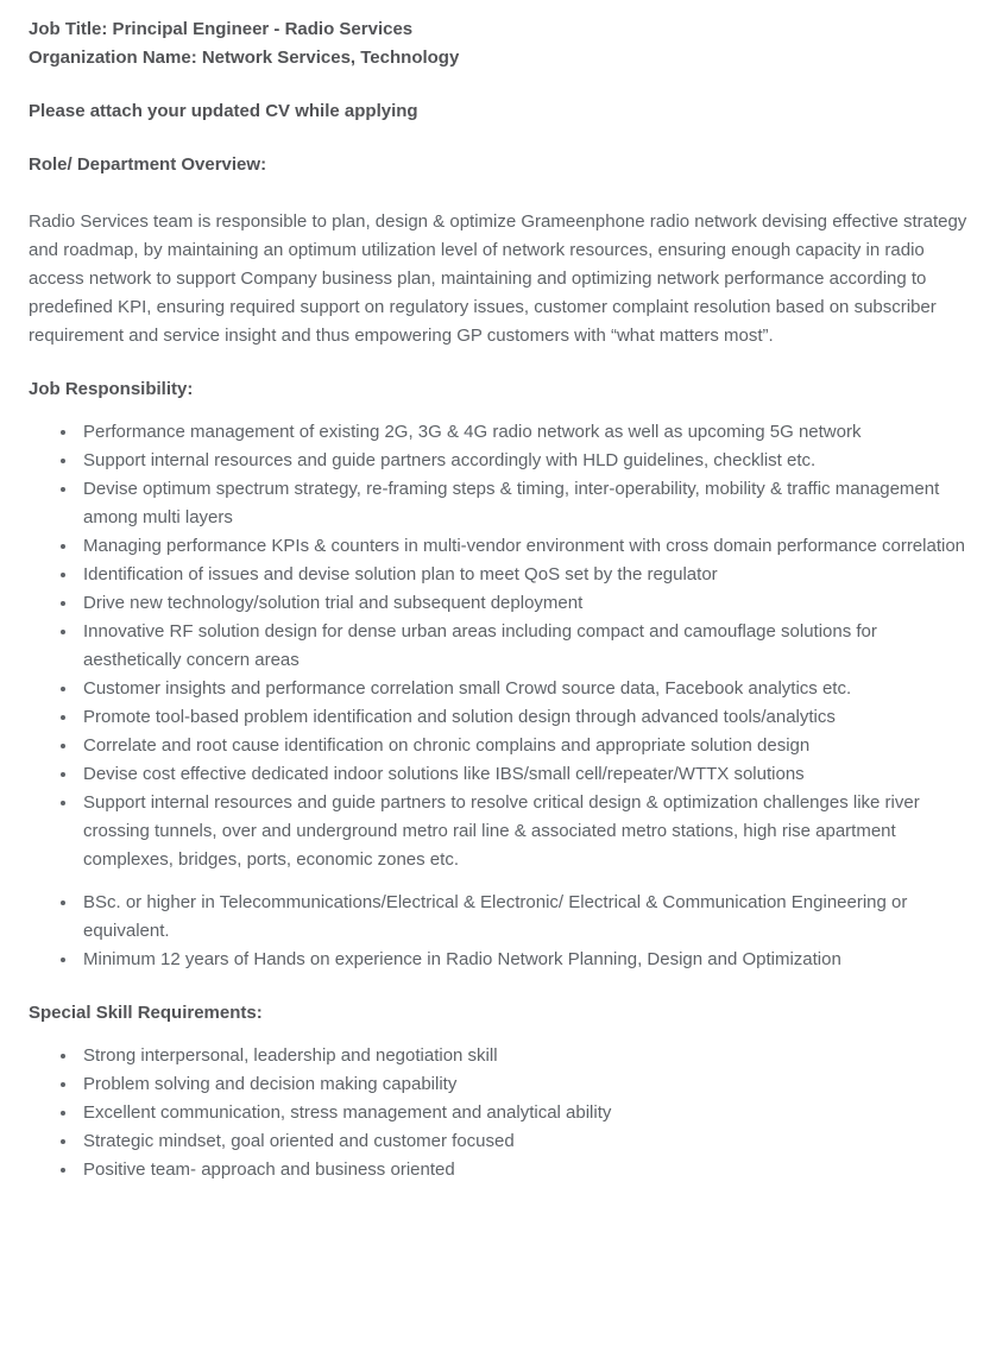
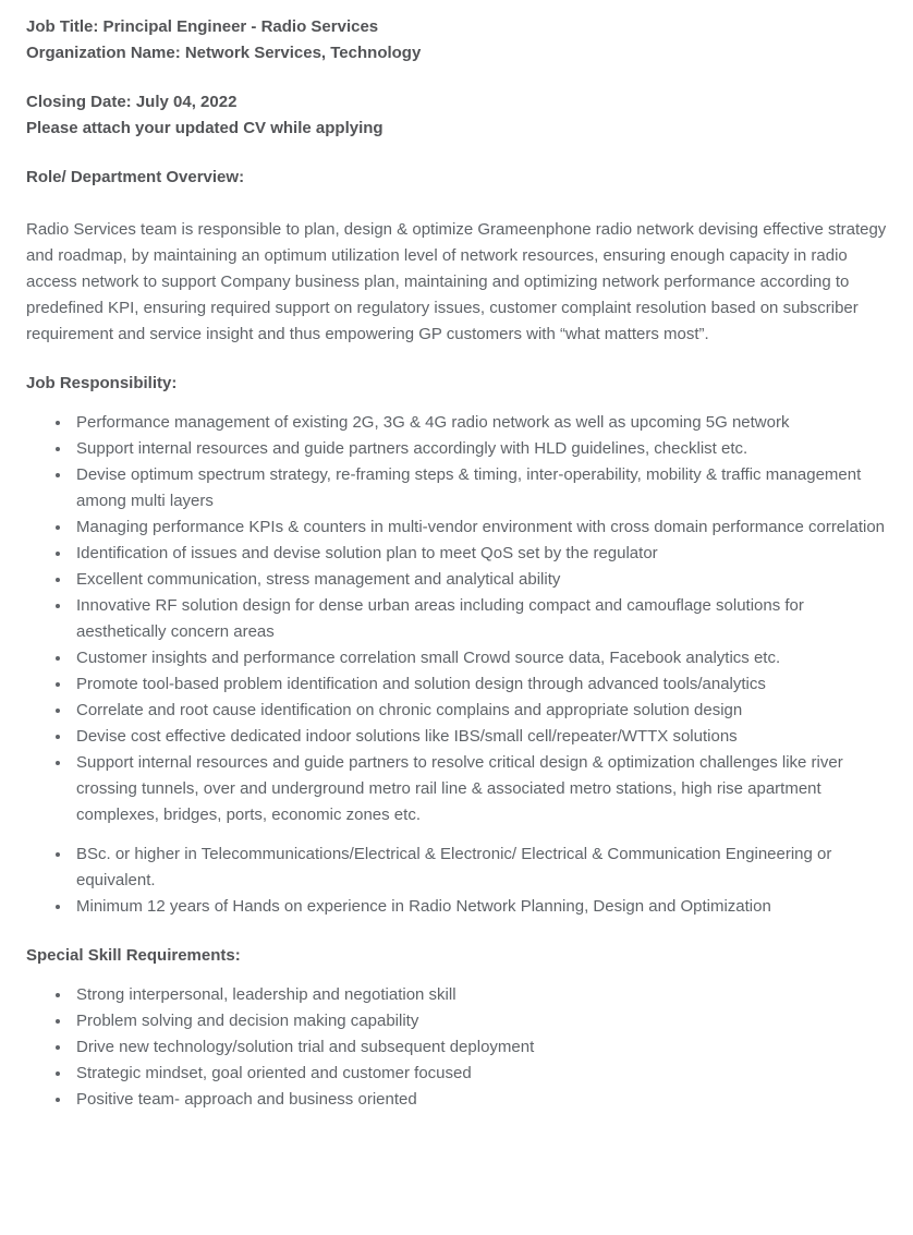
  Job Title: Principal Engineer - Radio Services
  Organization Name: Network Services, Technology
+ Closing Date: July 04, 2022
  Please attach your updated CV while applying
  Role/ Department Overview:
  Radio Services team is responsible to plan, design & optimize Grameenphone radio network devising effective strategy and roadmap, by maintaining an optimum utilization level of network resources, ensuring enough capacity in radio access network to support Company business plan, maintaining and optimizing network performance according to predefined KPI, ensuring required support on regulatory issues, customer complaint resolution based on subscriber requirement and service insight and thus empowering GP customers with “what matters most”.
  Job Responsibility:
  Performance management of existing 2G, 3G & 4G radio network as well as upcoming 5G network
  Support internal resources and guide partners accordingly with HLD guidelines, checklist etc.
  Devise optimum spectrum strategy, re-framing steps & timing, inter-operability, mobility & traffic management among multi layers
  Managing performance KPIs & counters in multi-vendor environment with cross domain performance correlation
  Identification of issues and devise solution plan to meet QoS set by the regulator
- Drive new technology/solution trial and subsequent deployment
+ Excellent communication, stress management and analytical ability
  Innovative RF solution design for dense urban areas including compact and camouflage solutions for aesthetically concern areas
  Customer insights and performance correlation small Crowd source data, Facebook analytics etc.
  Promote tool-based problem identification and solution design through advanced tools/analytics
  Correlate and root cause identification on chronic complains and appropriate solution design
  Devise cost effective dedicated indoor solutions like IBS/small cell/repeater/WTTX solutions
  Support internal resources and guide partners to resolve critical design & optimization challenges like river crossing tunnels, over and underground metro rail line & associated metro stations, high rise apartment complexes, bridges, ports, economic zones etc.
  BSc. or higher in Telecommunications/Electrical & Electronic/ Electrical & Communication Engineering or equivalent.
  Minimum 12 years of Hands on experience in Radio Network Planning, Design and Optimization
  Special Skill Requirements:
  Strong interpersonal, leadership and negotiation skill
  Problem solving and decision making capability
- Excellent communication, stress management and analytical ability
+ Drive new technology/solution trial and subsequent deployment
  Strategic mindset, goal oriented and customer focused
  Positive team- approach and business oriented
